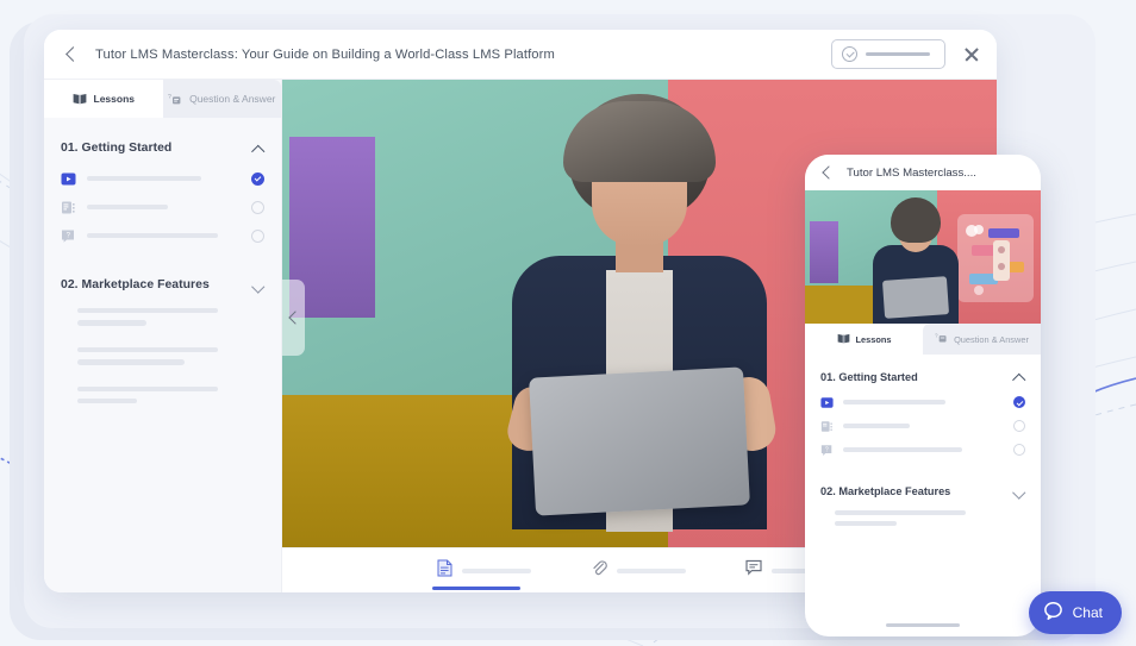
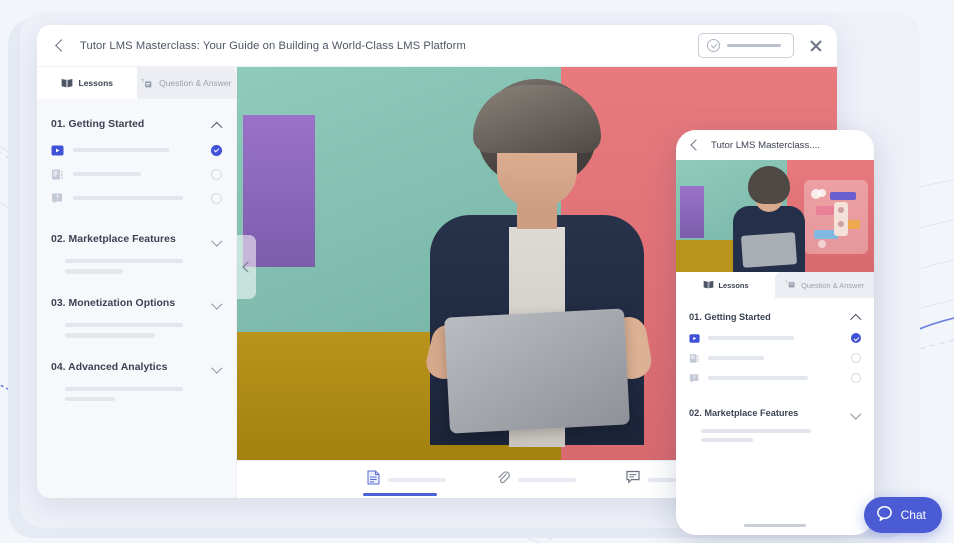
  Tutor LMS Masterclass: Your Guide on Building a World-Class LMS Platform
  Lessons
  Question & Answer
  01. Getting Started
  02. Marketplace Features
+ 03. Monetization Options
+ 04. Advanced Analytics
  Tutor LMS Masterclass....
  Lessons
  Question & Answer
  01. Getting Started
  02. Marketplace Features
  Chat
